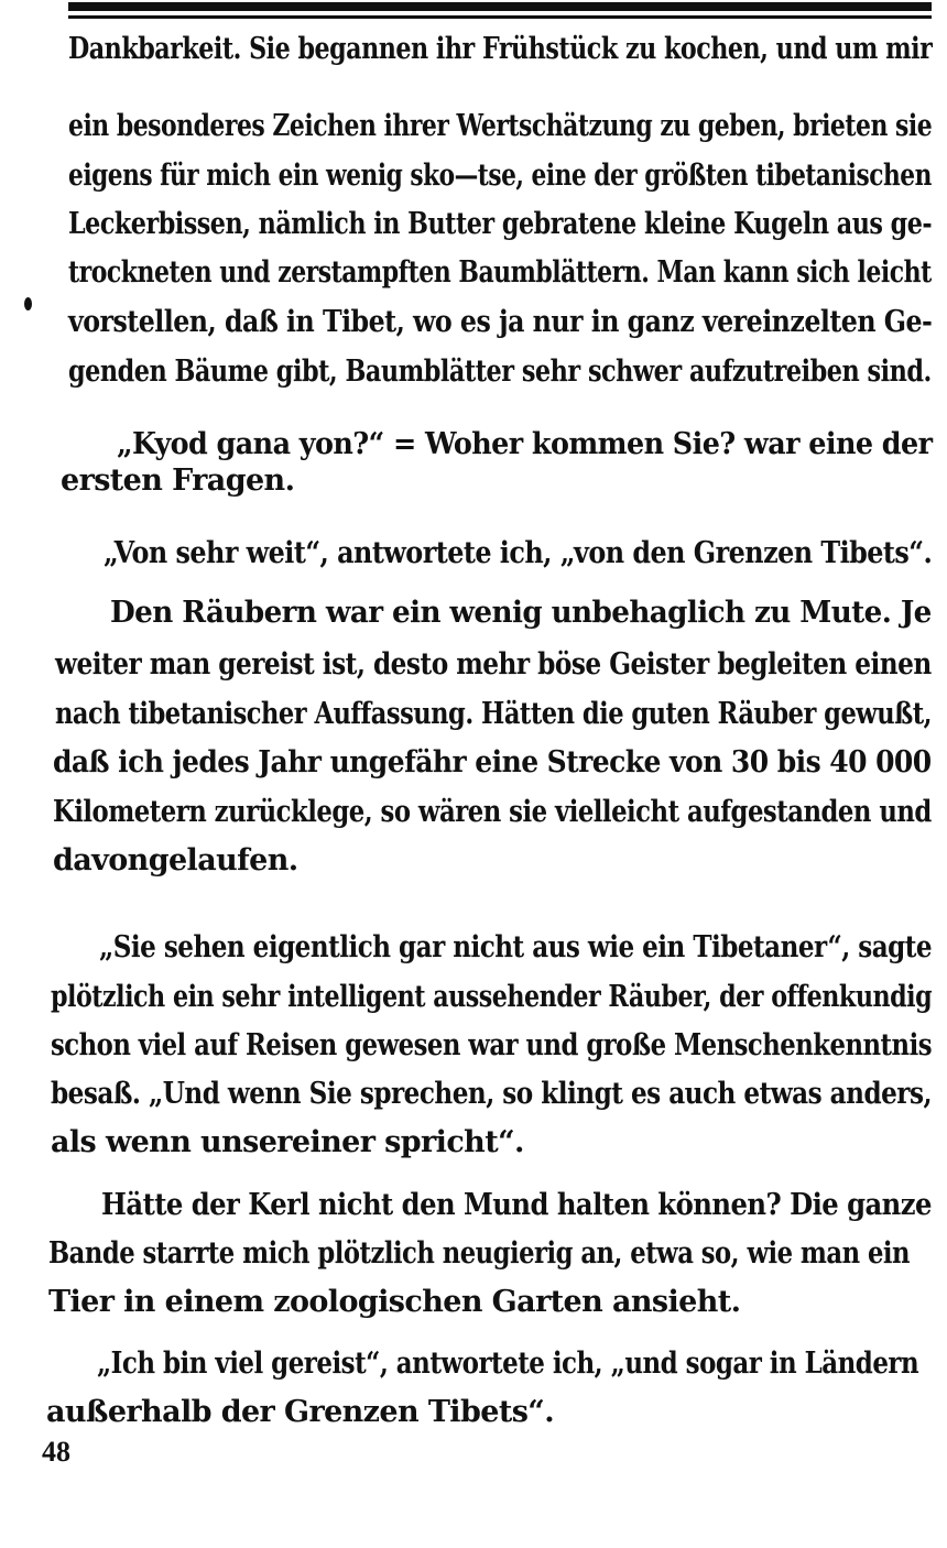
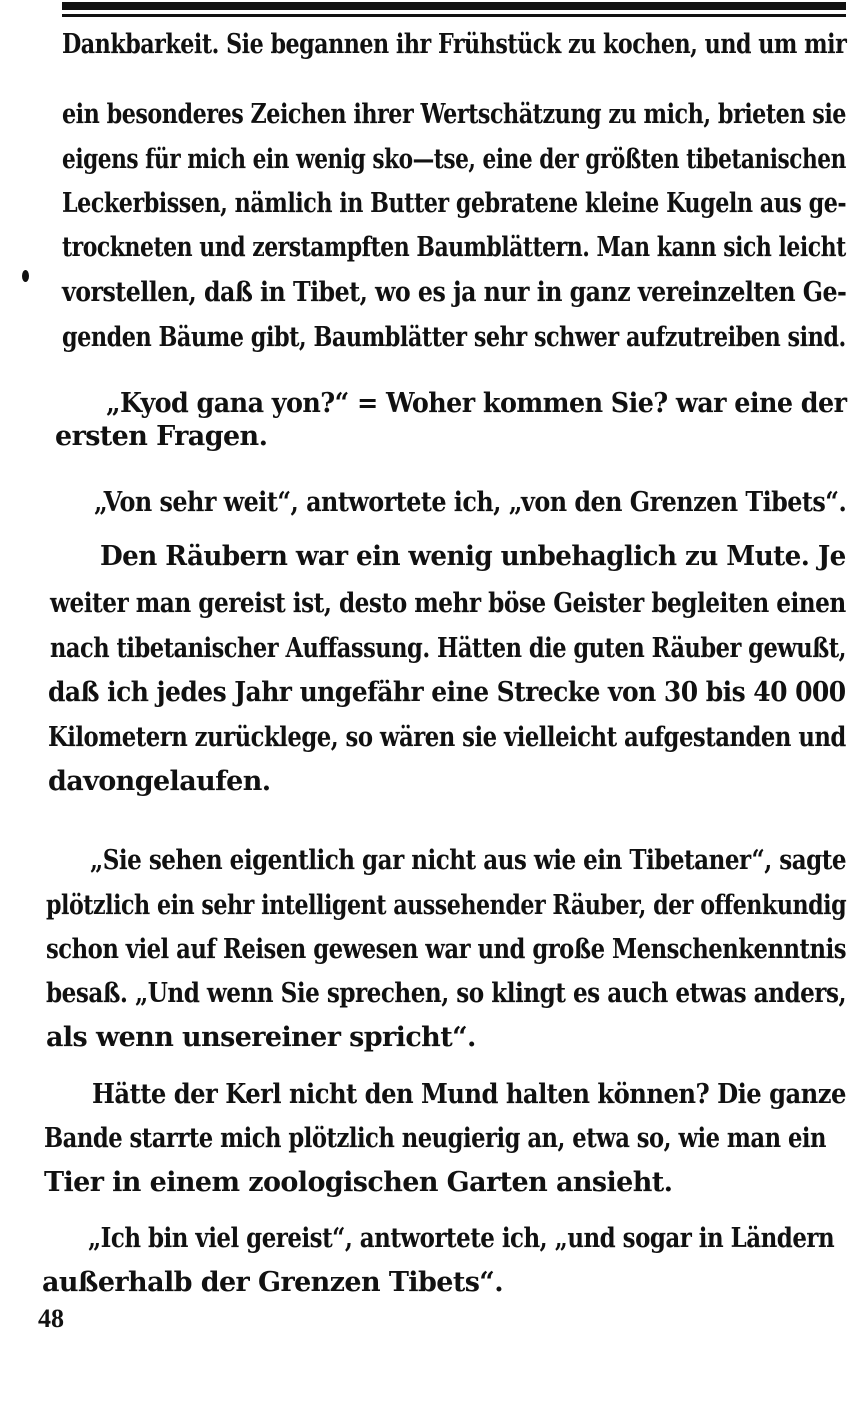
  Dankbarkeit. Sie begannen ihr Frühstück zu kochen, und um mir
- ein besonderes Zeichen ihrer Wertschätzung zu geben, brieten sie
+ ein besonderes Zeichen ihrer Wertschätzung zu mich, brieten sie
  eigens für mich ein wenig sko—tse, eine der größten tibetanischen
  Leckerbissen, nämlich in Butter gebratene kleine Kugeln aus ge-
  trockneten und zerstampften Baumblättern. Man kann sich leicht
  vorstellen, daß in Tibet, wo es ja nur in ganz vereinzelten Ge-
  genden Bäume gibt, Baumblätter sehr schwer aufzutreiben sind.
  „Kyod gana yon?“ = Woher kommen Sie? war eine der
  ersten Fragen.
  „Von sehr weit“, antwortete ich, „von den Grenzen Tibets“.
  Den Räubern war ein wenig unbehaglich zu Mute. Je
  weiter man gereist ist, desto mehr böse Geister begleiten einen
  nach tibetanischer Auffassung. Hätten die guten Räuber gewußt,
  daß ich jedes Jahr ungefähr eine Strecke von 30 bis 40 000
  Kilometern zurücklege, so wären sie vielleicht aufgestanden und
  davongelaufen.
  „Sie sehen eigentlich gar nicht aus wie ein Tibetaner“, sagte
  plötzlich ein sehr intelligent aussehender Räuber, der offenkundig
  schon viel auf Reisen gewesen war und große Menschenkenntnis
  besaß. „Und wenn Sie sprechen, so klingt es auch etwas anders,
  als wenn unsereiner spricht“.
  Hätte der Kerl nicht den Mund halten können? Die ganze
  Bande starrte mich plötzlich neugierig an, etwa so, wie man ein
  Tier in einem zoologischen Garten ansieht.
  „Ich bin viel gereist“, antwortete ich, „und sogar in Ländern
  außerhalb der Grenzen Tibets“.
  48
